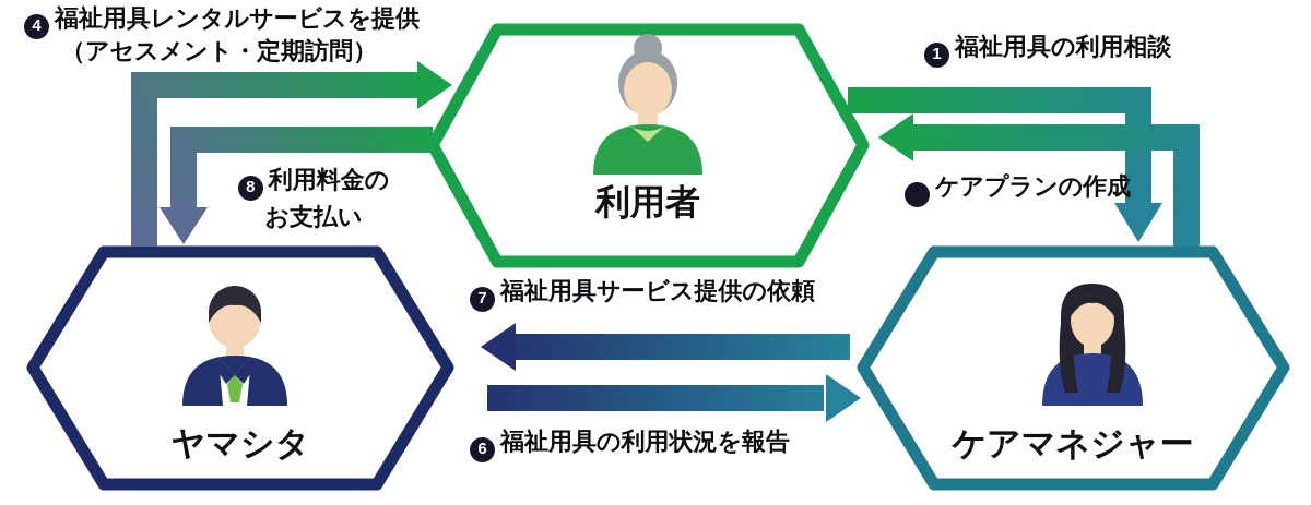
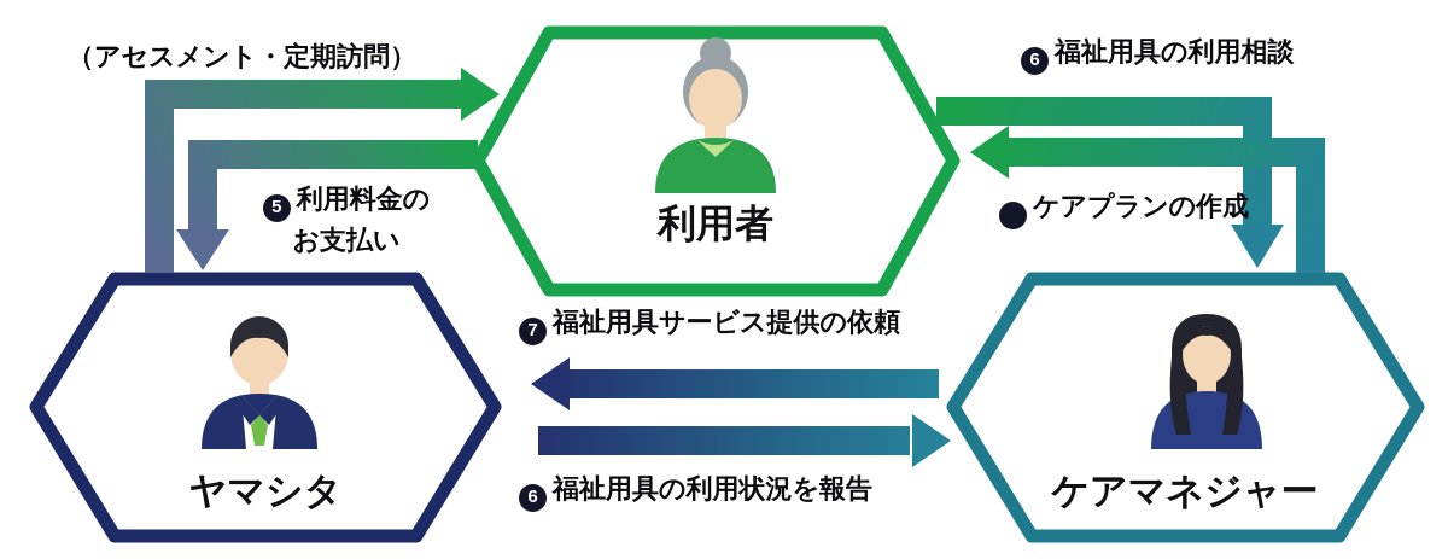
- 1 福祉用具の利用相談
+ 6 福祉用具の利用相談
  ケアプランの作成
  7 福祉用具サービス提供の依頼
- 4 福祉用具レンタルサービスを提供
  （アセスメント・定期訪問）
- 8 利用料金のお支払い
+ 5 利用料金のお支払い
  6 福祉用具の利用状況を報告
  利用者
  ヤマシタ
  ケアマネジャー
